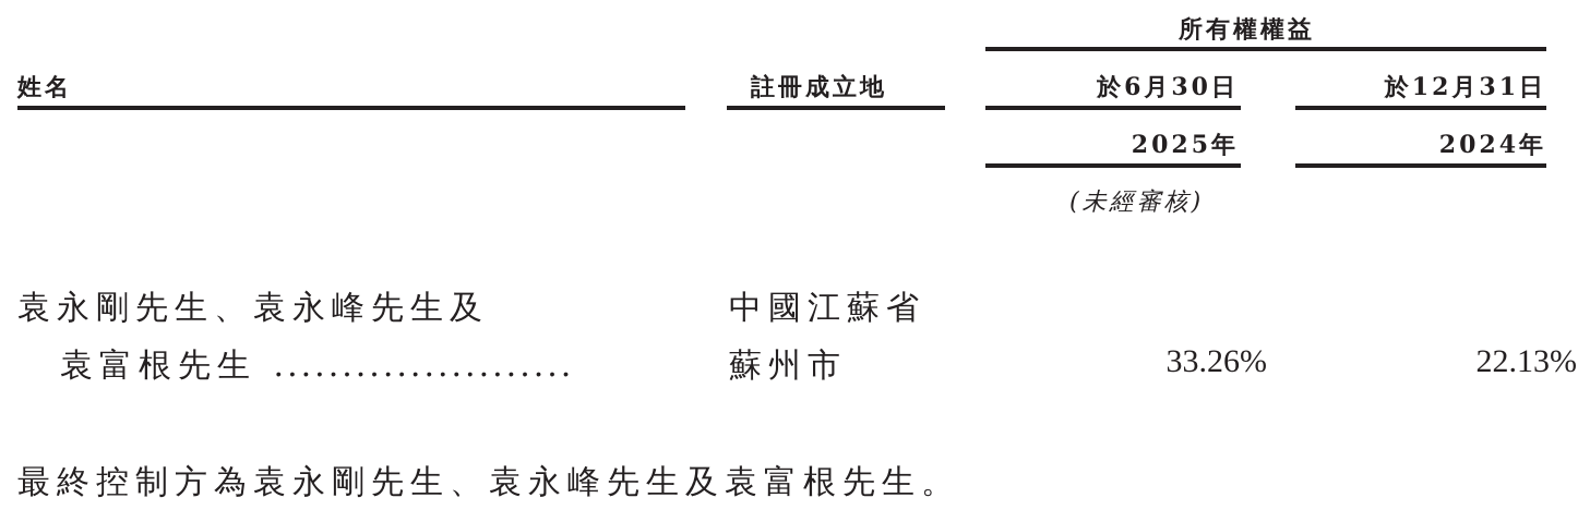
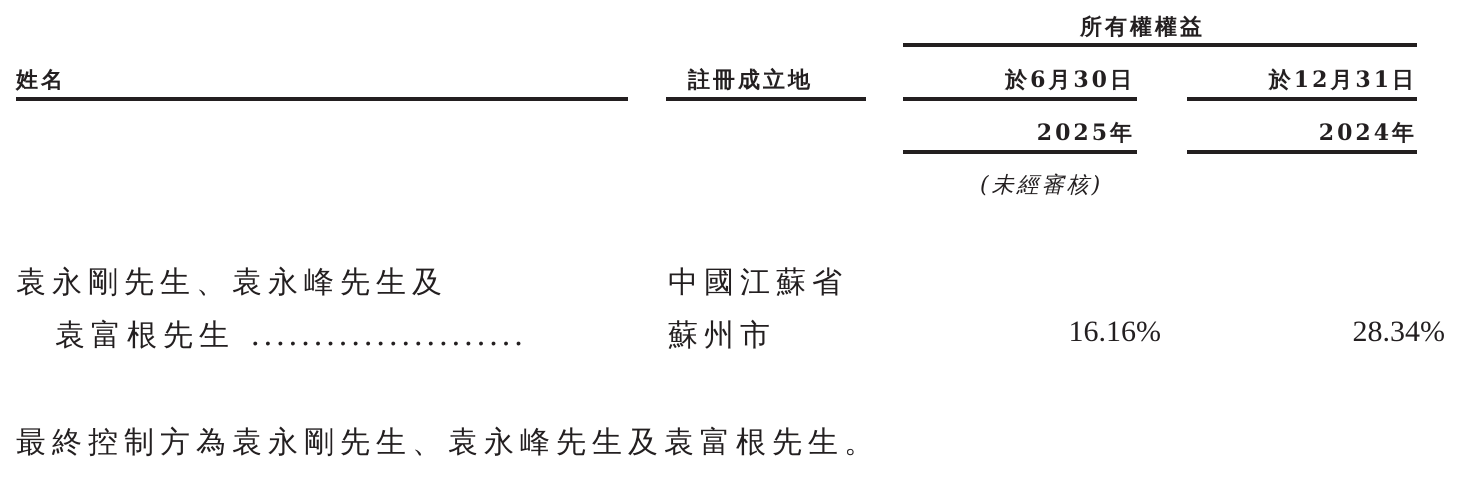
  所有權權益
  姓名
  註冊成立地
  於6月30日
  於12月31日
  2025年
  2024年
  (未經審核)
  袁永剛先生、袁永峰先生及
  袁富根先生 ......................
  中國江蘇省
  蘇州市
- 33.26%
+ 16.16%
- 22.13%
+ 28.34%
  最終控制方為袁永剛先生、袁永峰先生及袁富根先生。
